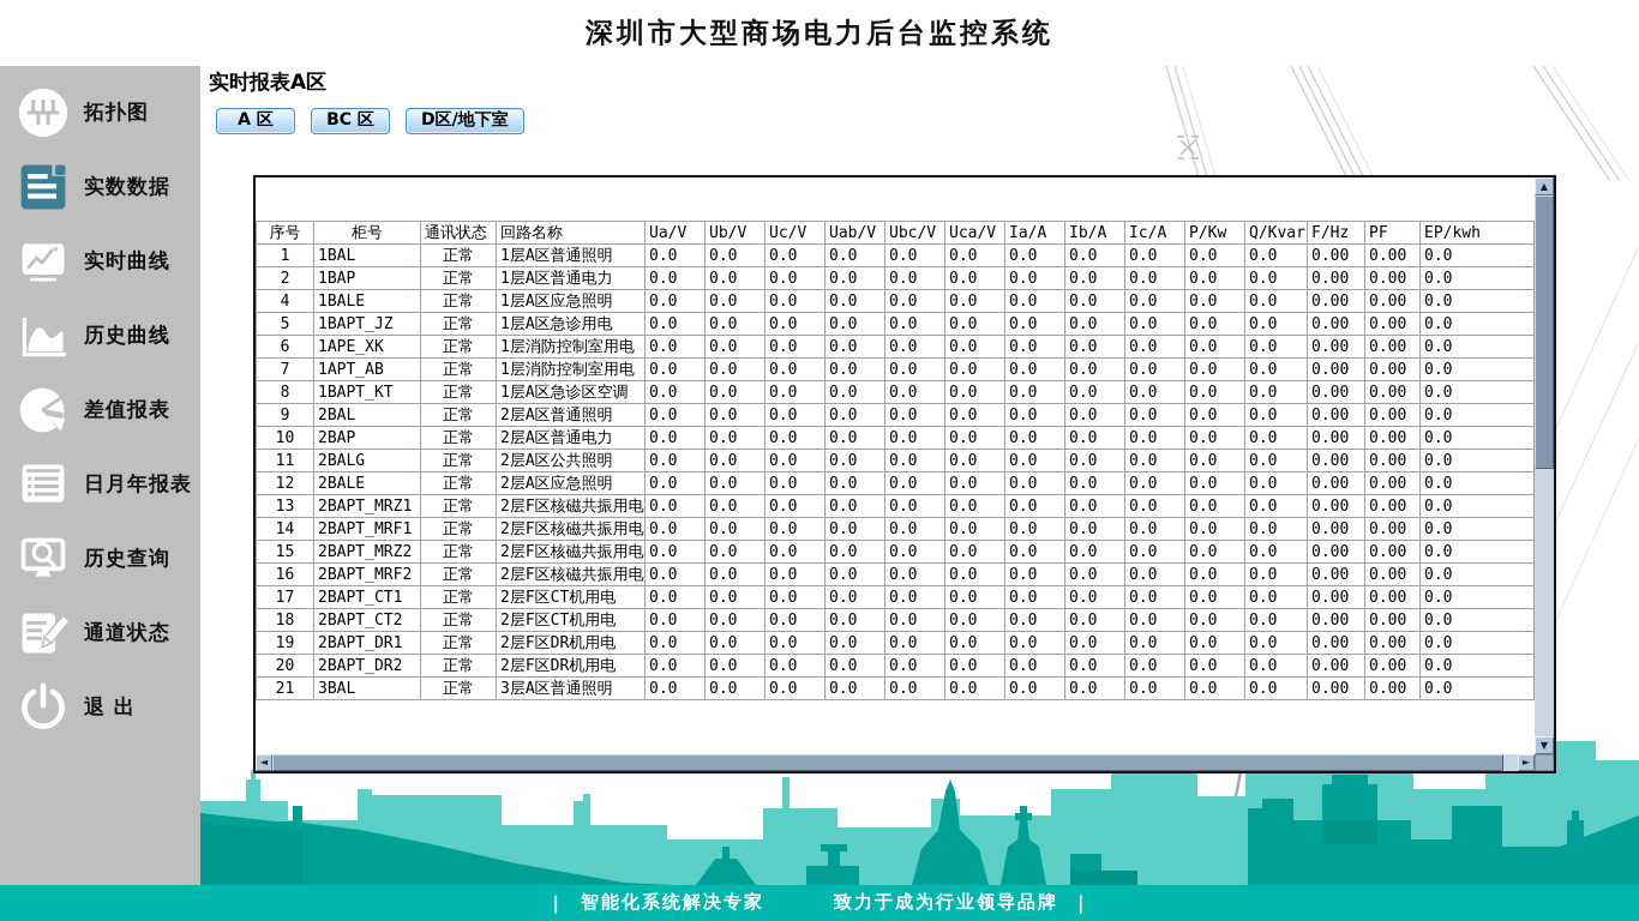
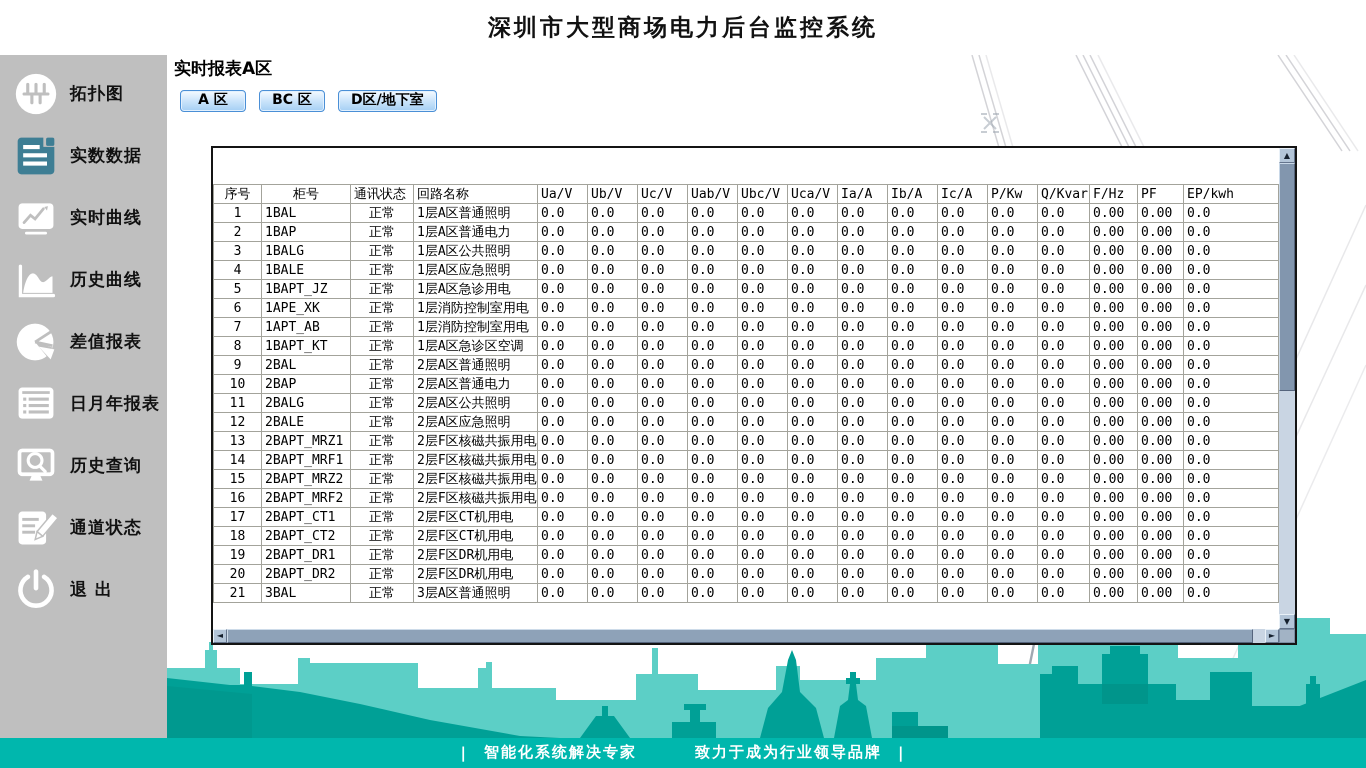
  深圳市大型商场电力后台监控系统
  拓扑图
  实数数据
  实时曲线
  历史曲线
  差值报表
  日月年报表
  历史查询
  通道状态
  退 出
  实时报表A区
  A 区
  BC 区
  D区/地下室
  序号	柜号	通讯状态	回路名称	Ua/V	Ub/V	Uc/V	Uab/V	Ubc/V	Uca/V	Ia/A	Ib/A	Ic/A	P/Kw	Q/Kvar	F/Hz	PF	EP/kwh
  1	1BAL	正常	1层A区普通照明	0.0	0.0	0.0	0.0	0.0	0.0	0.0	0.0	0.0	0.0	0.0	0.00	0.00	0.0
  2	1BAP	正常	1层A区普通电力	0.0	0.0	0.0	0.0	0.0	0.0	0.0	0.0	0.0	0.0	0.0	0.00	0.00	0.0
+ 3	1BALG	正常	1层A区公共照明	0.0	0.0	0.0	0.0	0.0	0.0	0.0	0.0	0.0	0.0	0.0	0.00	0.00	0.0
  4	1BALE	正常	1层A区应急照明	0.0	0.0	0.0	0.0	0.0	0.0	0.0	0.0	0.0	0.0	0.0	0.00	0.00	0.0
  5	1BAPT_JZ	正常	1层A区急诊用电	0.0	0.0	0.0	0.0	0.0	0.0	0.0	0.0	0.0	0.0	0.0	0.00	0.00	0.0
  6	1APE_XK	正常	1层消防控制室用电	0.0	0.0	0.0	0.0	0.0	0.0	0.0	0.0	0.0	0.0	0.0	0.00	0.00	0.0
  7	1APT_AB	正常	1层消防控制室用电	0.0	0.0	0.0	0.0	0.0	0.0	0.0	0.0	0.0	0.0	0.0	0.00	0.00	0.0
  8	1BAPT_KT	正常	1层A区急诊区空调	0.0	0.0	0.0	0.0	0.0	0.0	0.0	0.0	0.0	0.0	0.0	0.00	0.00	0.0
  9	2BAL	正常	2层A区普通照明	0.0	0.0	0.0	0.0	0.0	0.0	0.0	0.0	0.0	0.0	0.0	0.00	0.00	0.0
  10	2BAP	正常	2层A区普通电力	0.0	0.0	0.0	0.0	0.0	0.0	0.0	0.0	0.0	0.0	0.0	0.00	0.00	0.0
  11	2BALG	正常	2层A区公共照明	0.0	0.0	0.0	0.0	0.0	0.0	0.0	0.0	0.0	0.0	0.0	0.00	0.00	0.0
  12	2BALE	正常	2层A区应急照明	0.0	0.0	0.0	0.0	0.0	0.0	0.0	0.0	0.0	0.0	0.0	0.00	0.00	0.0
  13	2BAPT_MRZ1	正常	2层F区核磁共振用电	0.0	0.0	0.0	0.0	0.0	0.0	0.0	0.0	0.0	0.0	0.0	0.00	0.00	0.0
  14	2BAPT_MRF1	正常	2层F区核磁共振用电	0.0	0.0	0.0	0.0	0.0	0.0	0.0	0.0	0.0	0.0	0.0	0.00	0.00	0.0
  15	2BAPT_MRZ2	正常	2层F区核磁共振用电	0.0	0.0	0.0	0.0	0.0	0.0	0.0	0.0	0.0	0.0	0.0	0.00	0.00	0.0
  16	2BAPT_MRF2	正常	2层F区核磁共振用电	0.0	0.0	0.0	0.0	0.0	0.0	0.0	0.0	0.0	0.0	0.0	0.00	0.00	0.0
  17	2BAPT_CT1	正常	2层F区CT机用电	0.0	0.0	0.0	0.0	0.0	0.0	0.0	0.0	0.0	0.0	0.0	0.00	0.00	0.0
  18	2BAPT_CT2	正常	2层F区CT机用电	0.0	0.0	0.0	0.0	0.0	0.0	0.0	0.0	0.0	0.0	0.0	0.00	0.00	0.0
  19	2BAPT_DR1	正常	2层F区DR机用电	0.0	0.0	0.0	0.0	0.0	0.0	0.0	0.0	0.0	0.0	0.0	0.00	0.00	0.0
  20	2BAPT_DR2	正常	2层F区DR机用电	0.0	0.0	0.0	0.0	0.0	0.0	0.0	0.0	0.0	0.0	0.0	0.00	0.00	0.0
  21	3BAL	正常	3层A区普通照明	0.0	0.0	0.0	0.0	0.0	0.0	0.0	0.0	0.0	0.0	0.0	0.00	0.00	0.0
  ▲
  ▼
  ◄
  ►
  |
  智能化系统解决专家
  致力于成为行业领导品牌
  |
